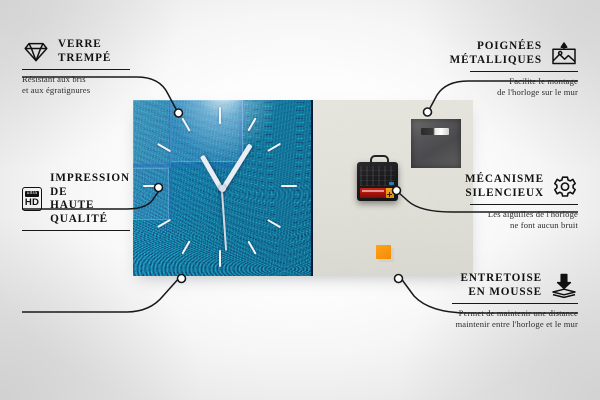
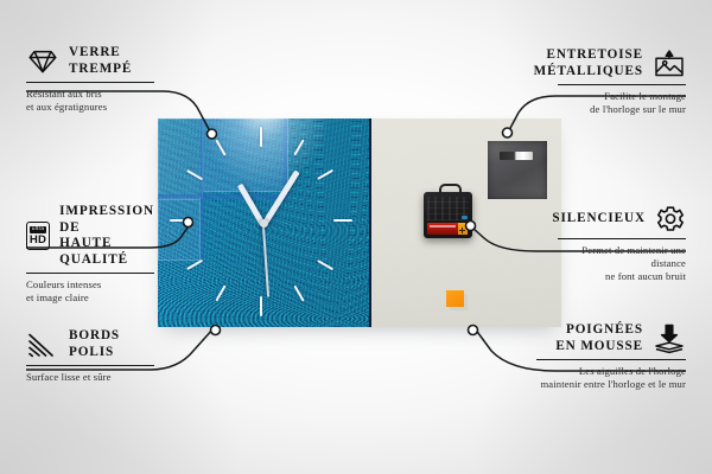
  VERRE
  TREMPÉ
  Résistant aux bris
  et aux égratignures
  HD
  IMPRESSION DE
  HAUTE QUALITÉ
+ Couleurs intenses
+ et image claire
+ BORDS
+ POLIS
+ Surface lisse et sûre
- POIGNÉES
+ ENTRETOISE
  MÉTALLIQUES
  Facilite le montage
  de l'horloge sur le mur
- MÉCANISME
  SILENCIEUX
- Les aiguilles de l'horloge
+ Permet de maintenir une distance
  ne font aucun bruit
- ENTRETOISE
+ POIGNÉES
  EN MOUSSE
- Permet de maintenir une distance
+ Les aiguilles de l'horloge
  maintenir entre l'horloge et le mur
